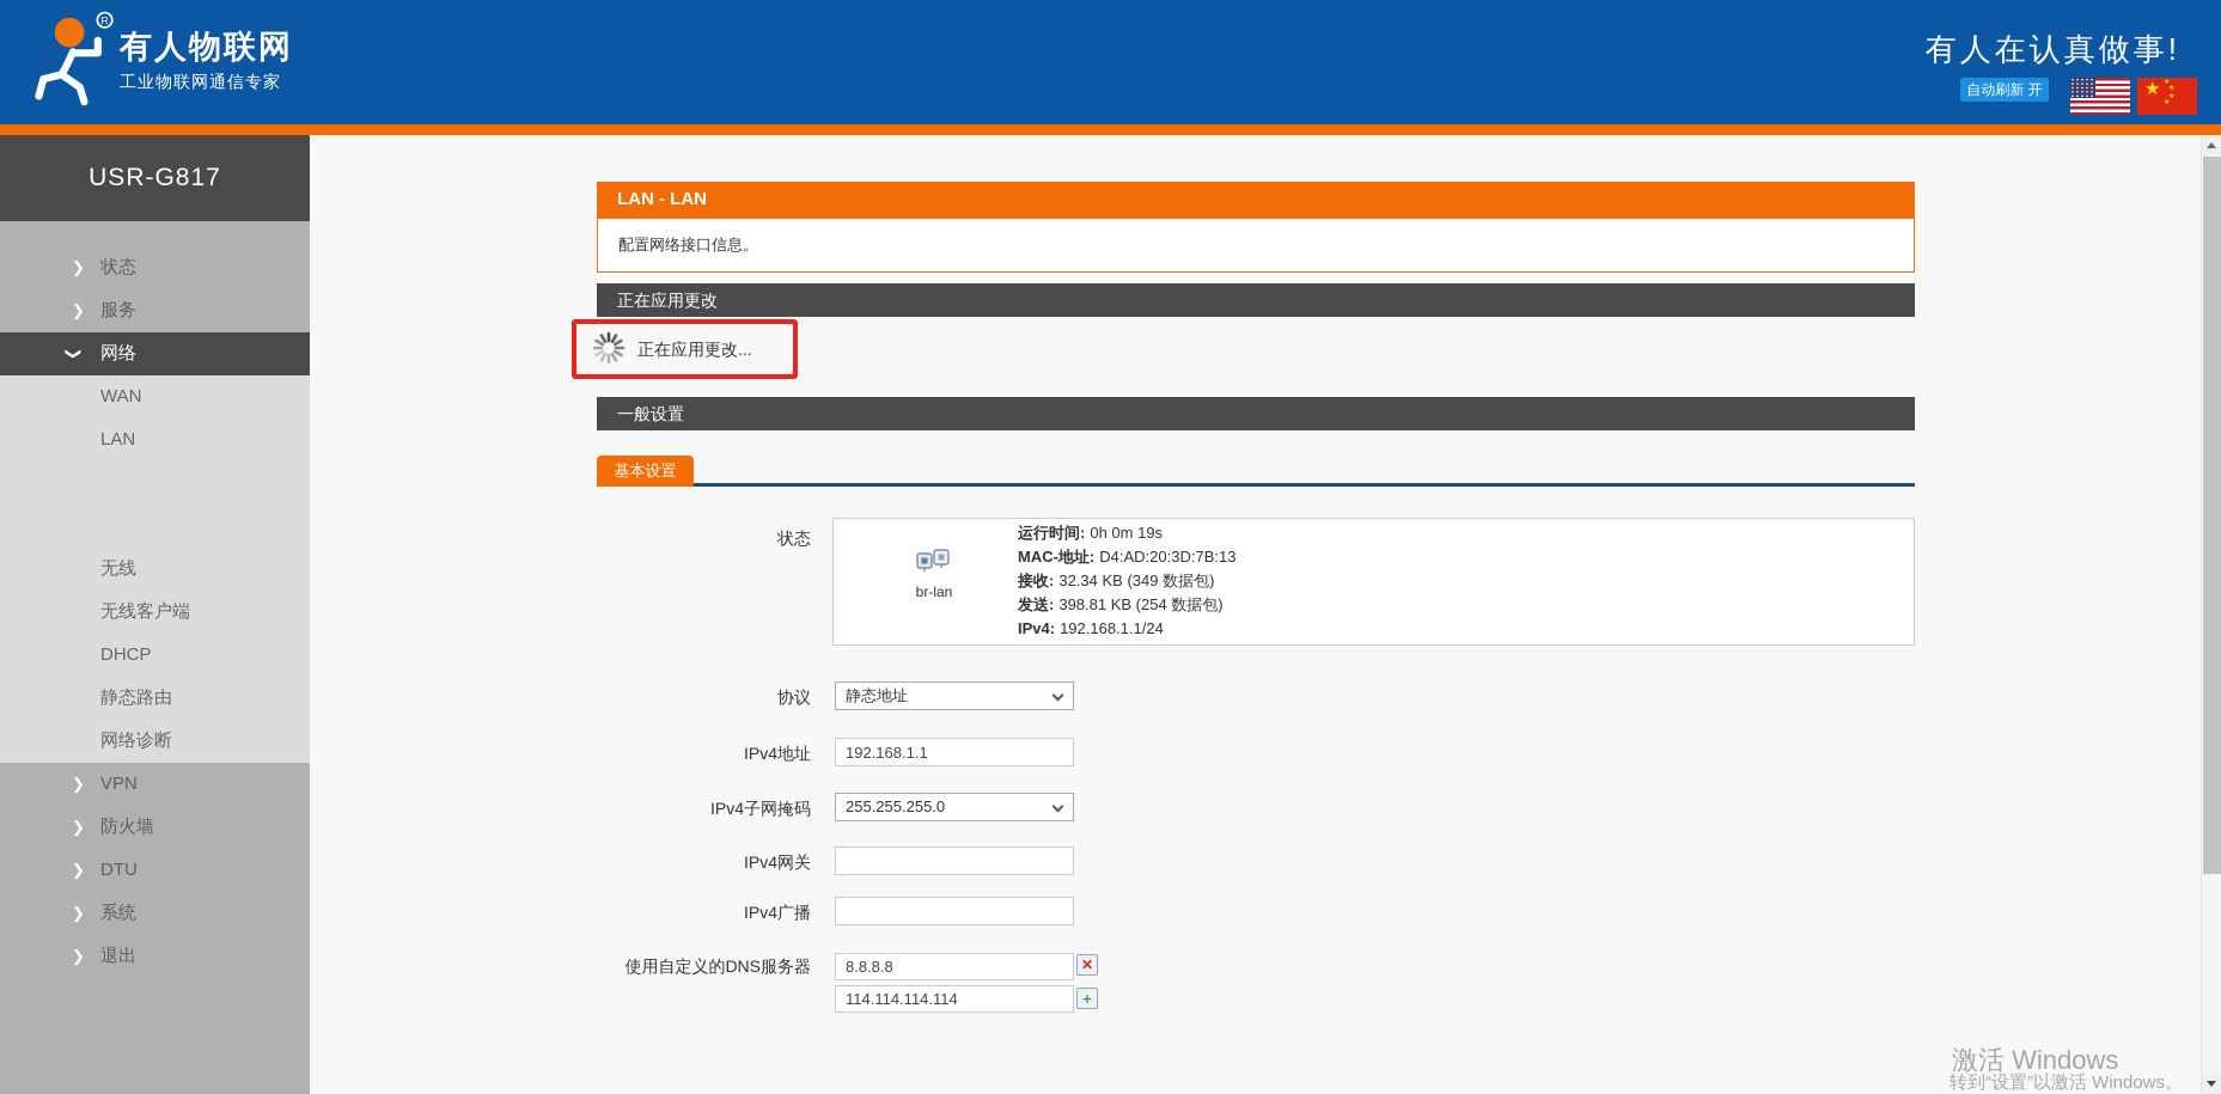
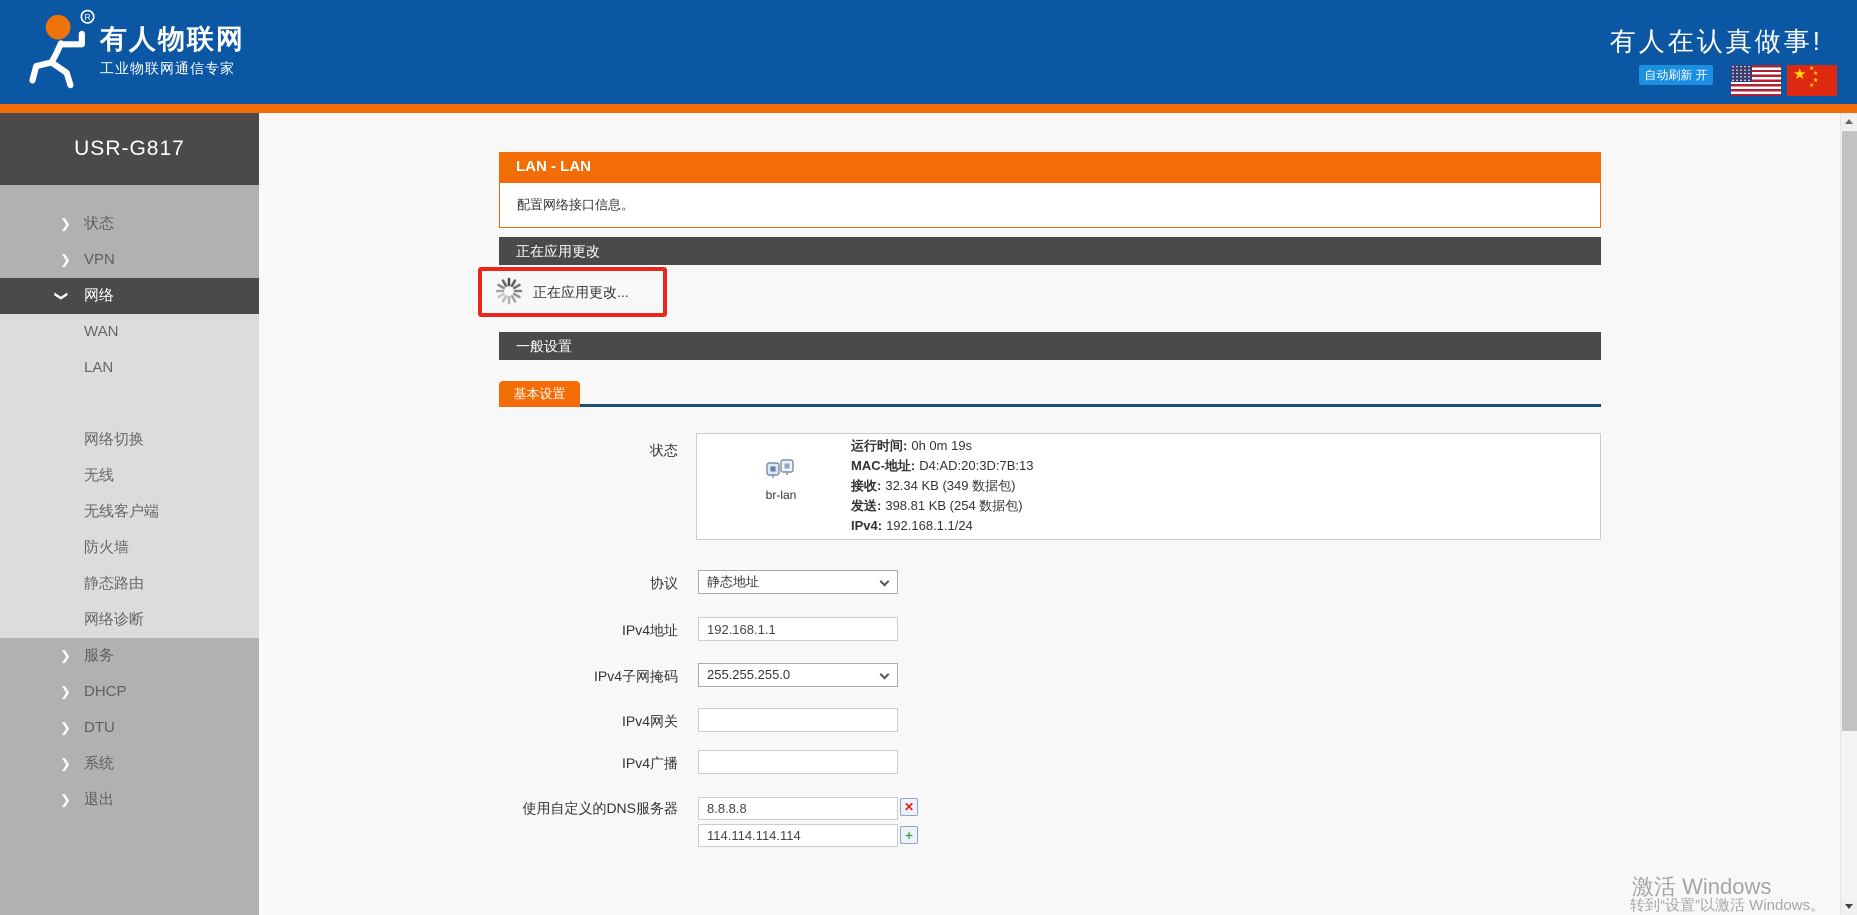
  R
  有人物联网
  工业物联网通信专家
  有人在认真做事!
  自动刷新 开
  ★
  USR-G817
  ❯
  状态
  ❯
- 服务
+ VPN
  网络
  WAN
  LAN
+ 网络切换
  无线
  无线客户端
- DHCP
+ 防火墙
  静态路由
  网络诊断
  ❯
- VPN
+ 服务
  ❯
- 防火墙
+ DHCP
  ❯
  DTU
  ❯
  系统
  ❯
  退出
  LAN - LAN
  配置网络接口信息。
  正在应用更改
  正在应用更改...
  一般设置
  基本设置
  状态
  br-lan
  运行时间: 0h 0m 19s
  MAC-地址: D4:AD:20:3D:7B:13
  接收: 32.34 KB (349 数据包)
  发送: 398.81 KB (254 数据包)
  IPv4: 192.168.1.1/24
  协议
  静态地址
  IPv4地址
  192.168.1.1
  IPv4子网掩码
  255.255.255.0
  IPv4网关
  IPv4广播
  使用自定义的DNS服务器
  8.8.8.8
  ✕
  114.114.114.114
  ＋
  激活 Windows
  转到“设置”以激活 Windows。
